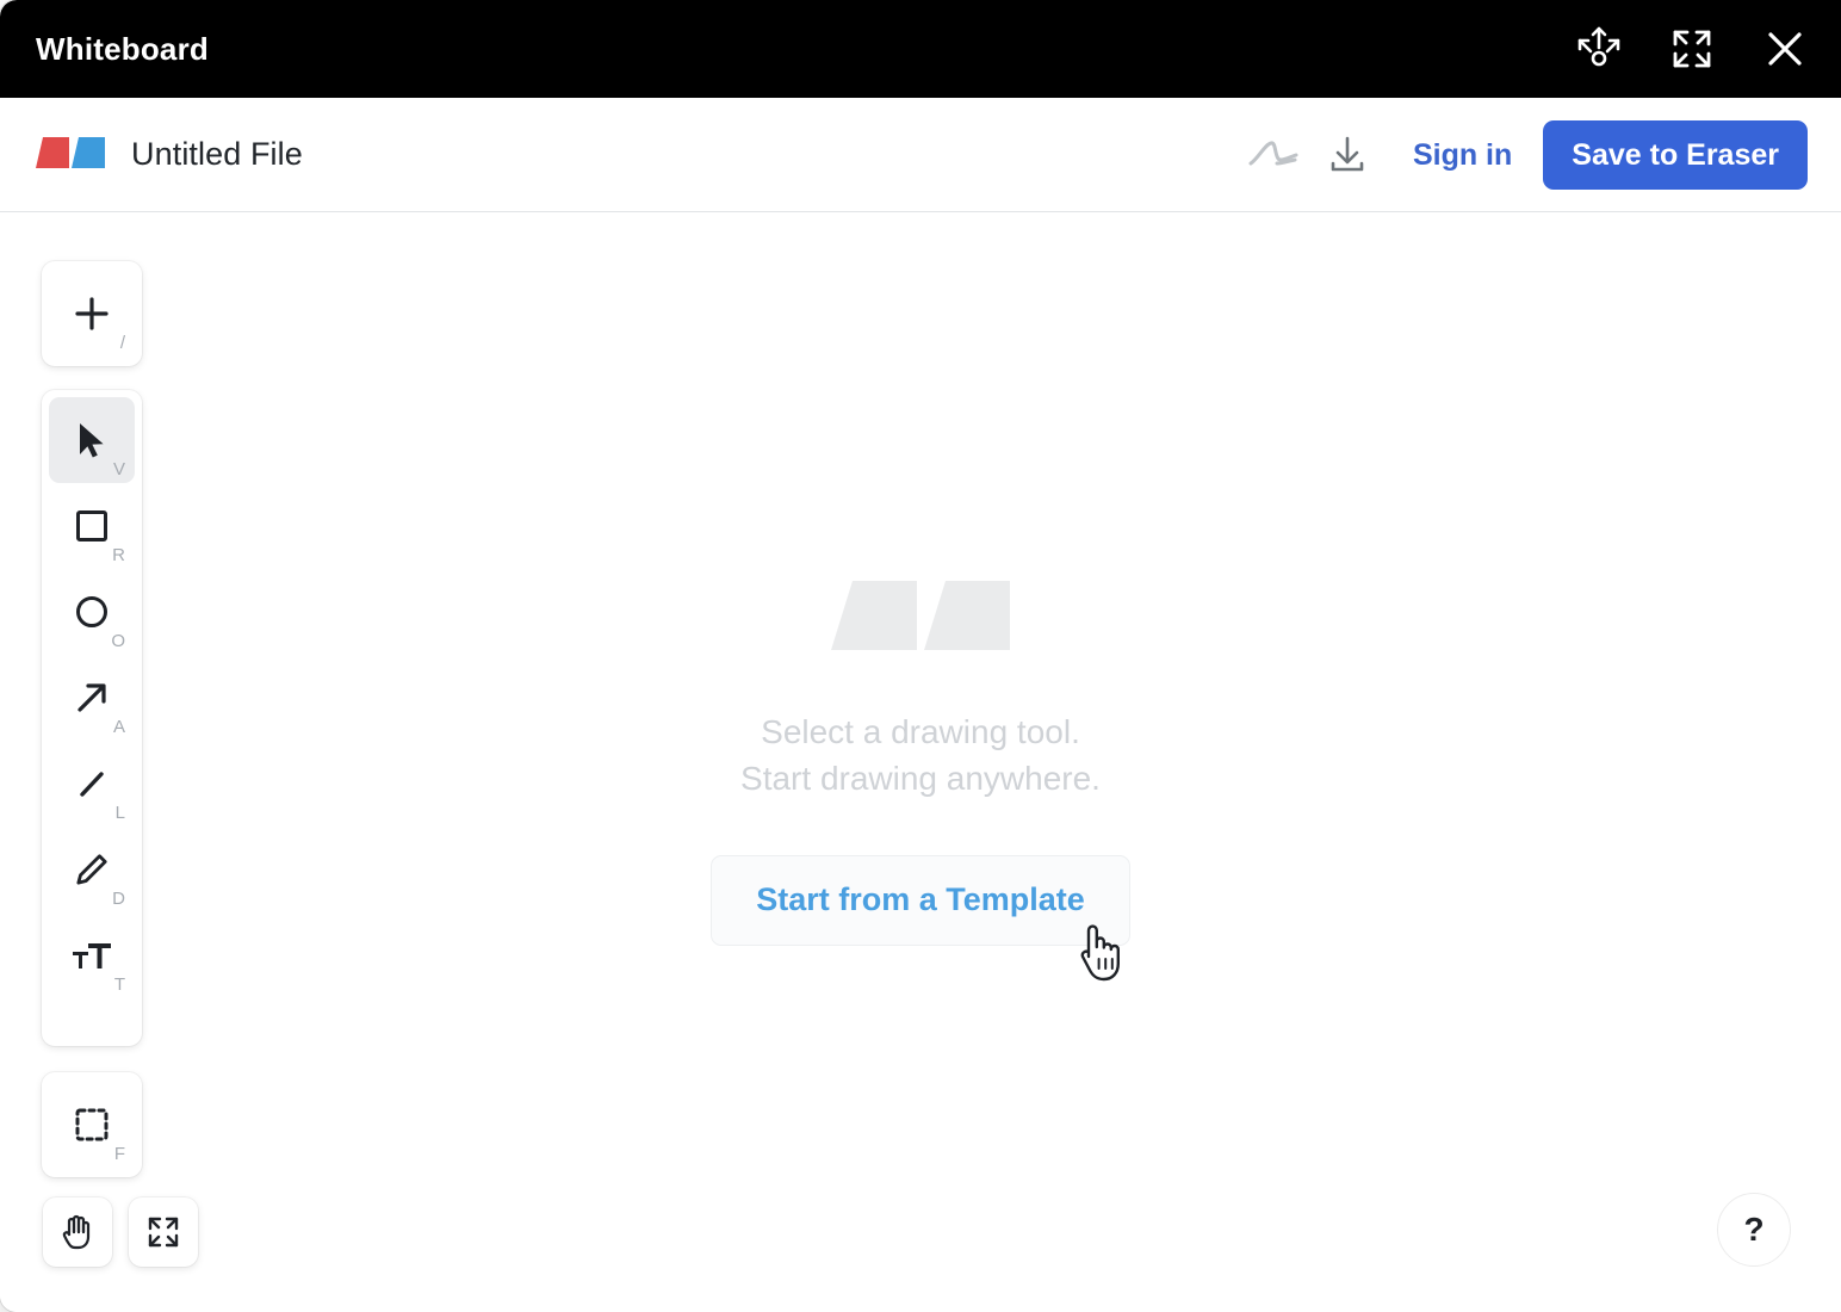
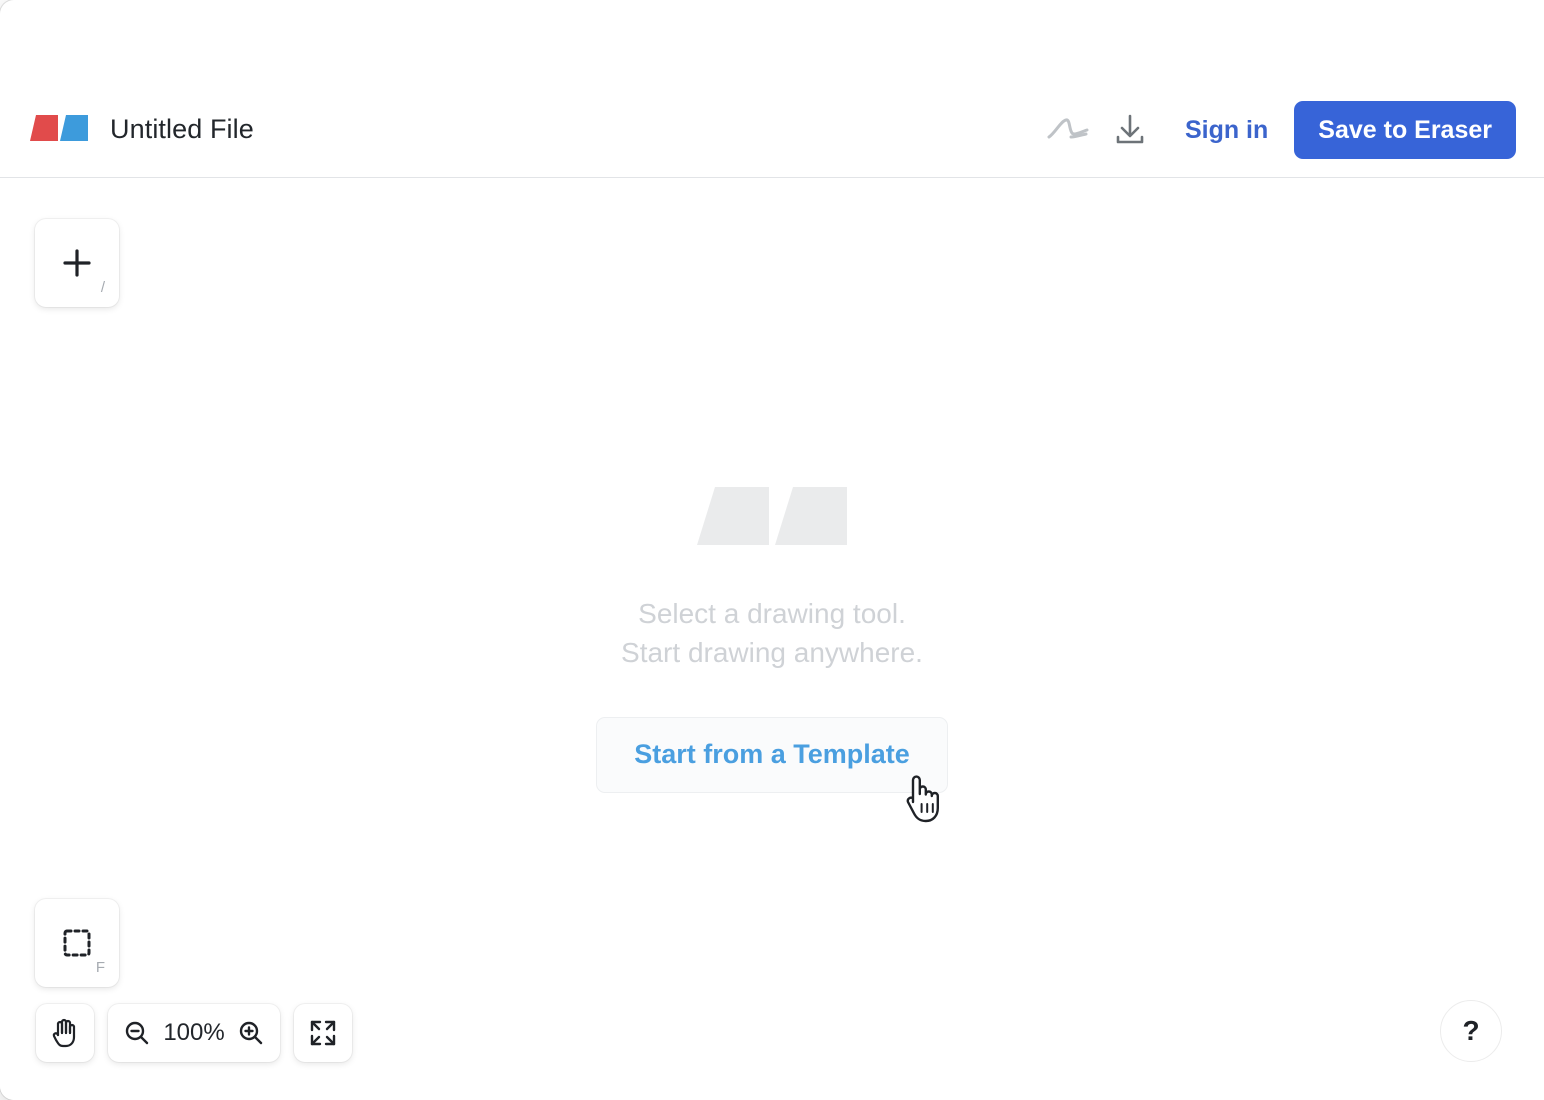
- Whiteboard
  Untitled File
  Sign in
  Save to Eraser
  Select a drawing tool.
  Start drawing anywhere.
  Start from a Template
  /
- V
- R
- O
- A
- L
- D
- T
  F
+ 100%
  ?
